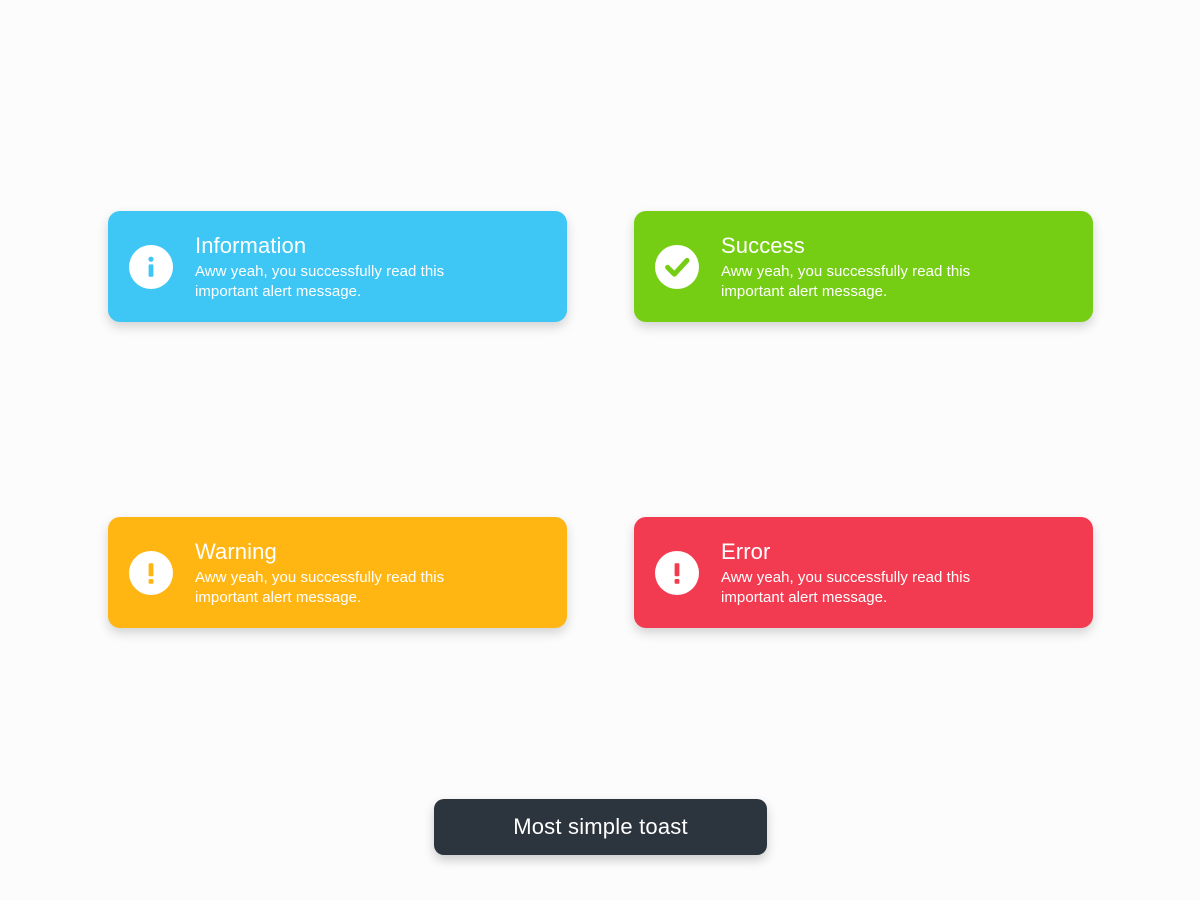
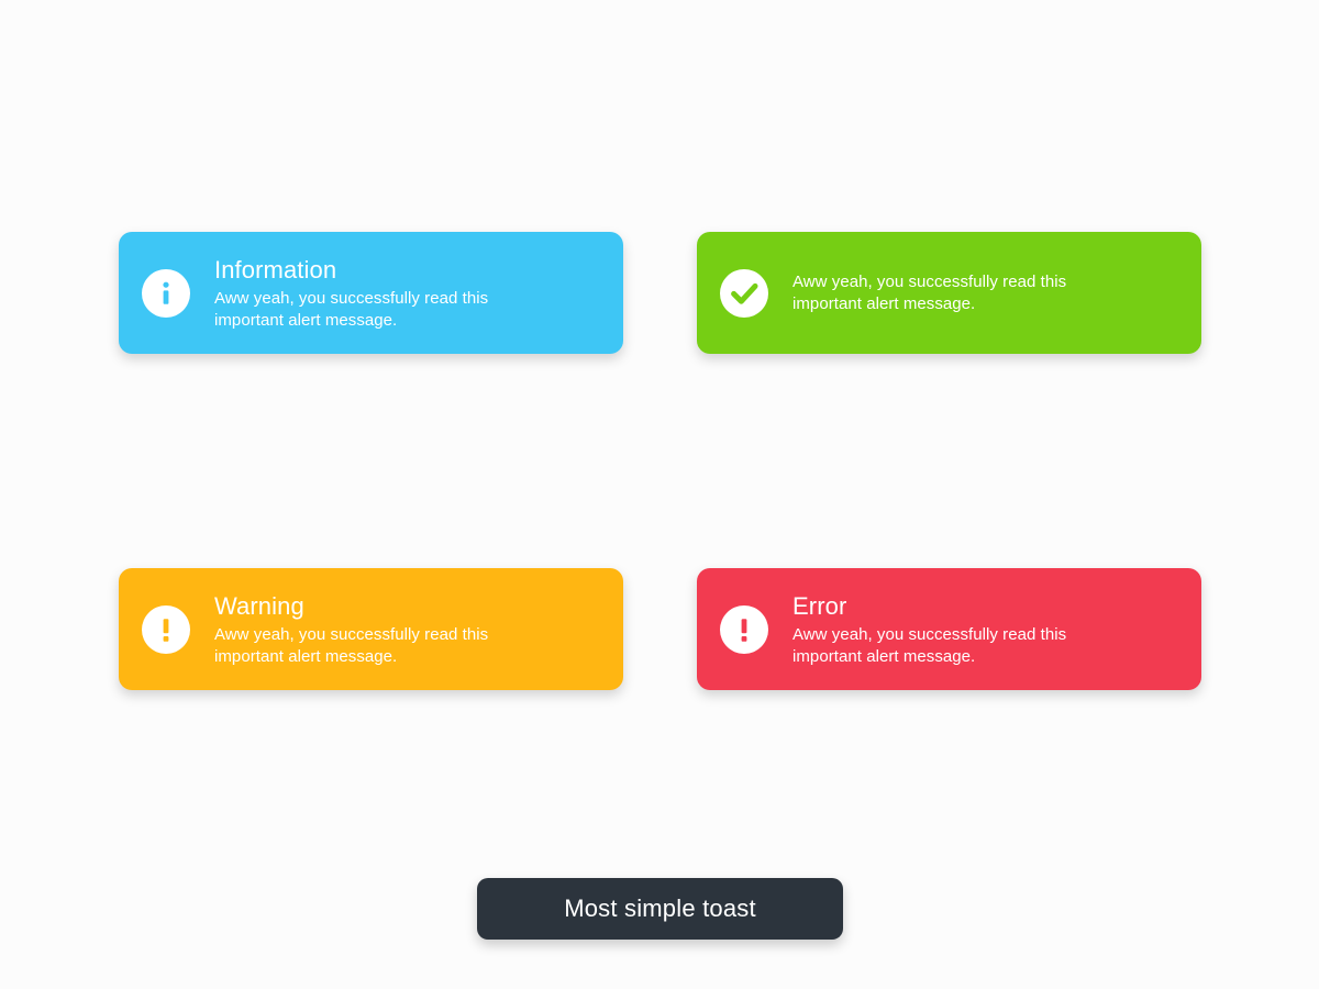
  Information
  Aww yeah, you successfully read this important alert message.
- Success
  Aww yeah, you successfully read this important alert message.
  Warning
  Aww yeah, you successfully read this important alert message.
  Error
  Aww yeah, you successfully read this important alert message.
  Most simple toast
